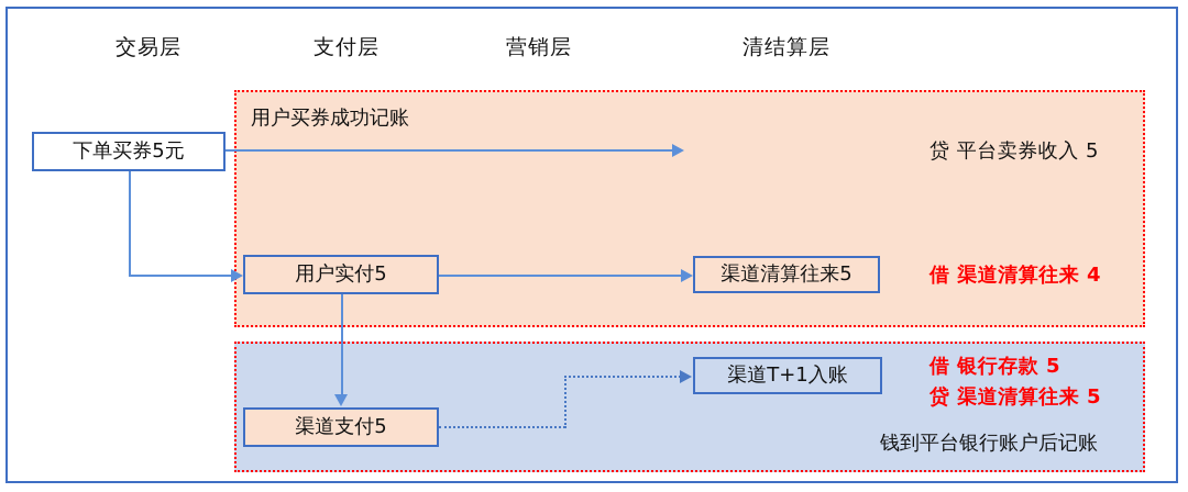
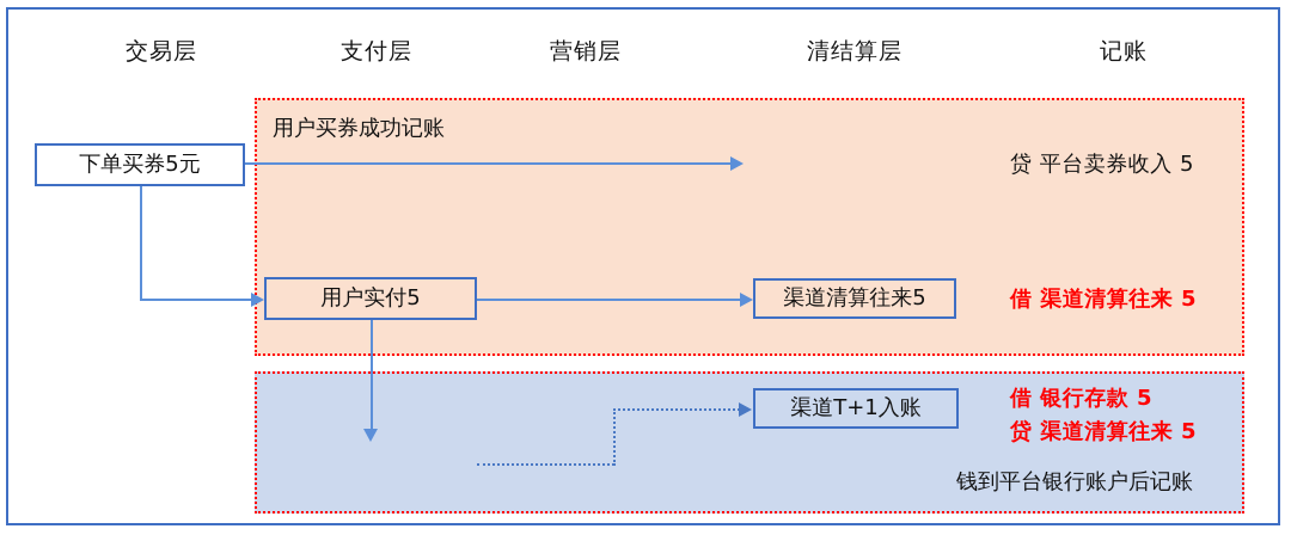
  交易层
  支付层
  营销层
  清结算层
+ 记账
  用户买券成功记账
  下单买券5元
  用户实付5
  渠道清算往来5
  渠道T+1入账
- 渠道支付5
  贷 平台卖券收入 5
- 借 渠道清算往来 4
+ 借 渠道清算往来 5
  借 银行存款 5
  贷 渠道清算往来 5
  钱到平台银行账户后记账
